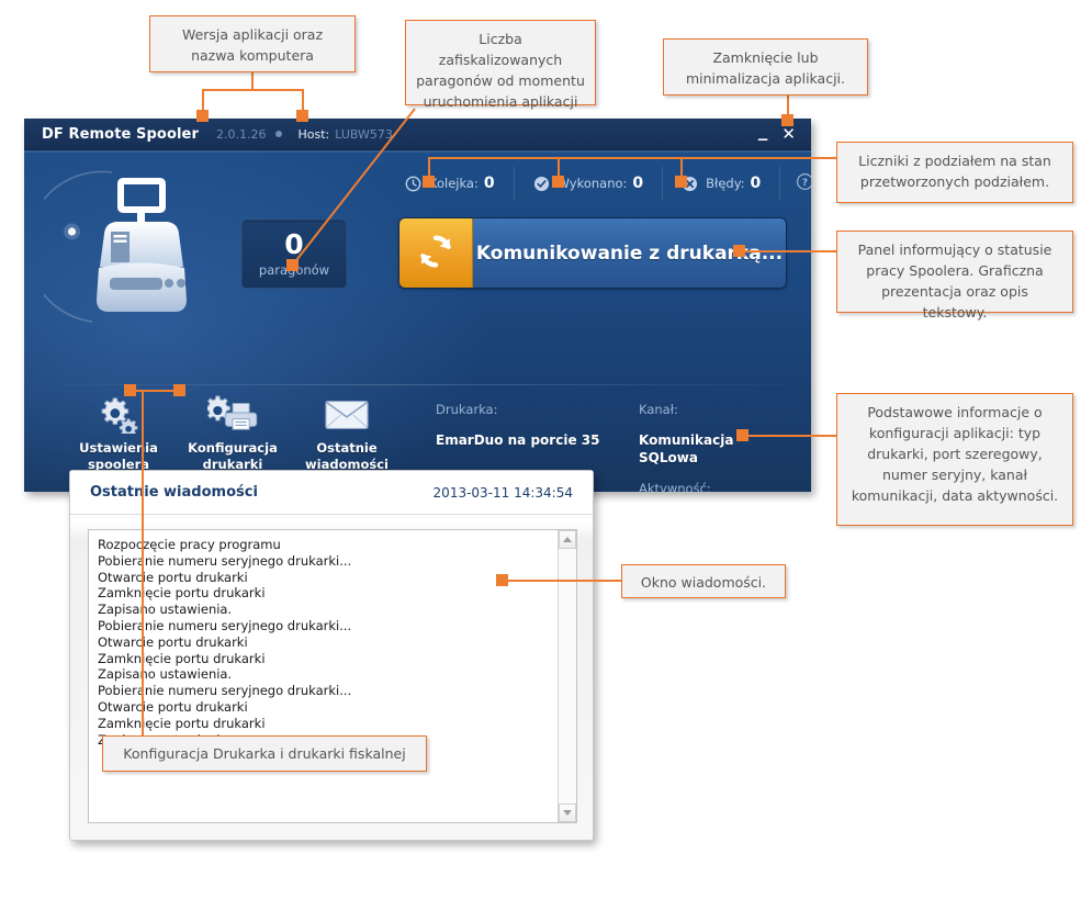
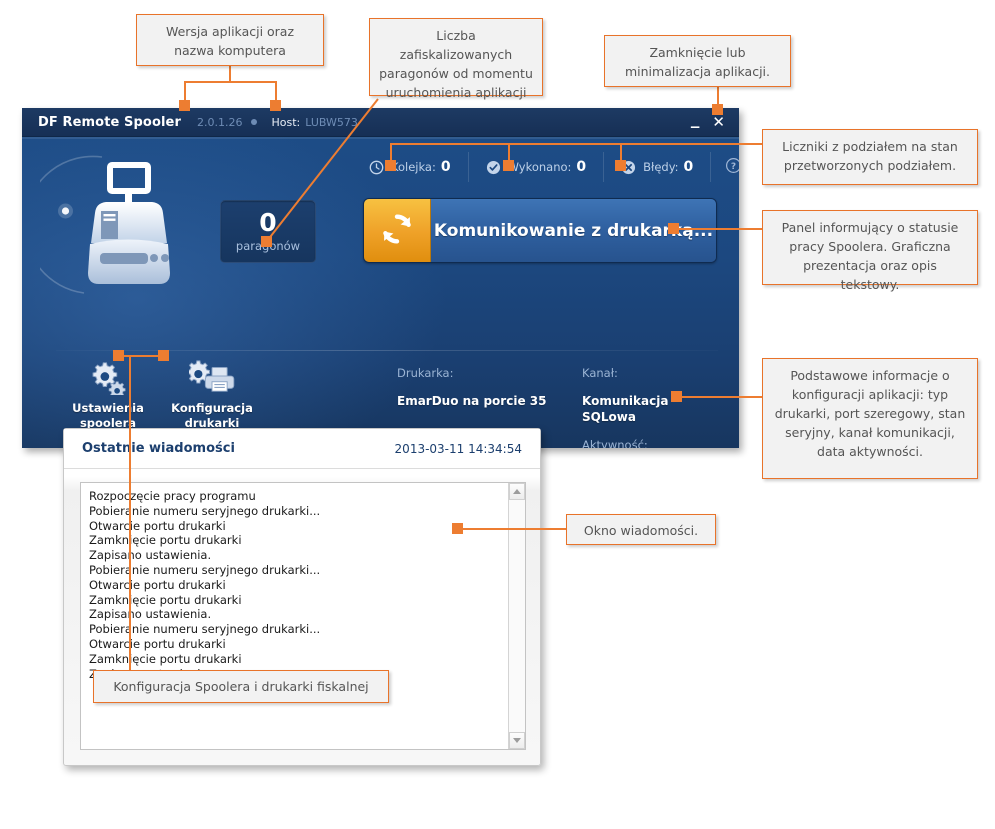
  DF Remote Spooler
  2.0.1.26
  Host:
  LUBW573
  _
  ✕
  olejka:
  0
  ykonano:
  0
  Błędy:
  0
  ?
  0
  paraonów
  Komunikowanie z drukarą...
  Ustawieia
  spoolera
  Konfiguracja
  drukarki
- Ostatnie
- wiadomości
  Drukarka:
  Kanał:
  EmarDuo na porcie 35
  Komunikacja SQLowa
  Aktywność:
  Ostatnie wiadomości
  2013-03-11 14:34:54
  Rozpoczęcie pracy programu
  Pobiernie numeru seryjnego drukarki...
  Otwarcie portu drukarki
  Zamknęcie portu drukarki
  Zapisano ustawienia.
  Pobiernie numeru seryjnego drukarki...
  Otwarcie portu drukarki
  Zamknęcie portu drukarki
  Zapisano ustawienia.
  Pobiernie numeru seryjnego drukarki...
  Otwarcie portu drukarki
  Zamknęcie portu drukarki
  Wersja aplikacji oraz nazwa komputera
  Liczba zafiskalizowanych paragonów od momentu uruchomienia aplikacji
  Zamknięcie lub minimalizacja aplikacji.
  Liczniki z podziałem na stan przetworzonych podziałem.
  Panel informujący o statusie pracy Spoolera. Graficzna prezentacja oraz opis tekstowy.
- Podstawowe informacje o konfiguracji aplikacji: typ drukarki, port szeregowy, numer seryjny, kanał komunikacji, data aktywności.
+ Podstawowe informacje o konfiguracji aplikacji: typ drukarki, port szeregowy, stan seryjny, kanał komunikacji, data aktywności.
  Okno wiadomości.
- Konfiguracja Drukarka i drukarki fiskalnej
+ Konfiguracja Spoolera i drukarki fiskalnej
